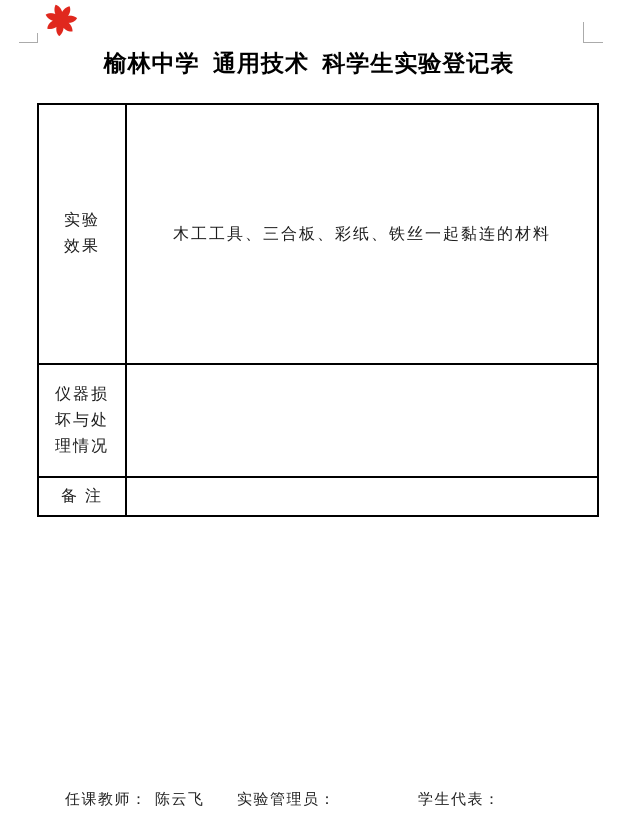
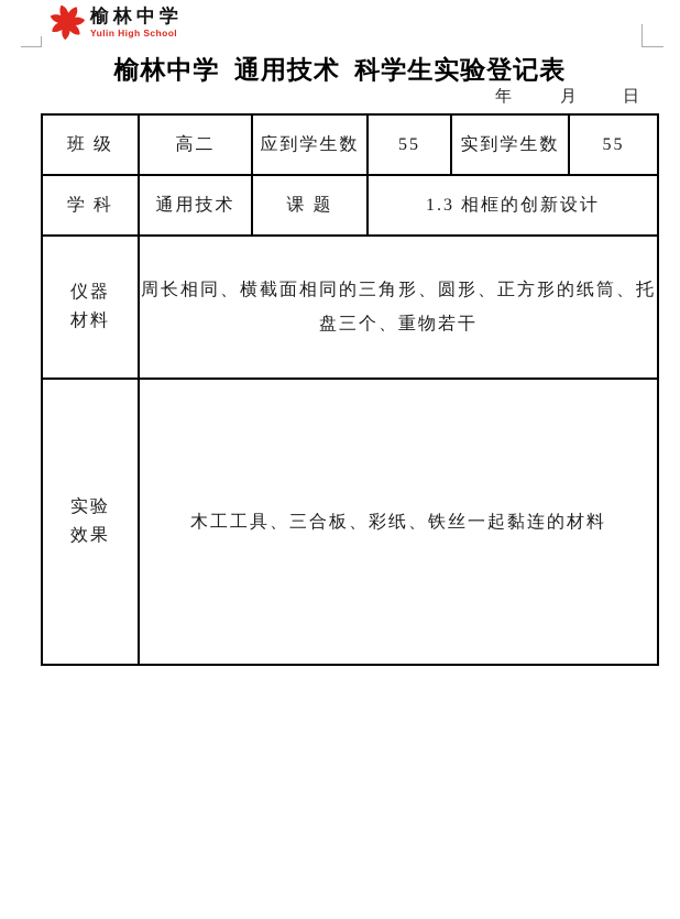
+ 榆林中学
+ Yulin High School
  榆林中学 通用技术 科学生实验登记表
+ 年
+ 月
+ 日
+ 班 级	高二	应到学生数	55	实到学生数	55
+ 学 科	通用技术	课 题	1.3 相框的创新设计
+ 仪器材料	周长相同、横截面相同的三角形、圆形、正方形的纸筒、托盘三个、重物若干
  实验效果	木工工具、三合板、彩纸、铁丝一起黏连的材料
- 仪器损坏与处理情况
- 备 注
- 任课教师：
- 陈云飞
- 实验管理员：
- 学生代表：
